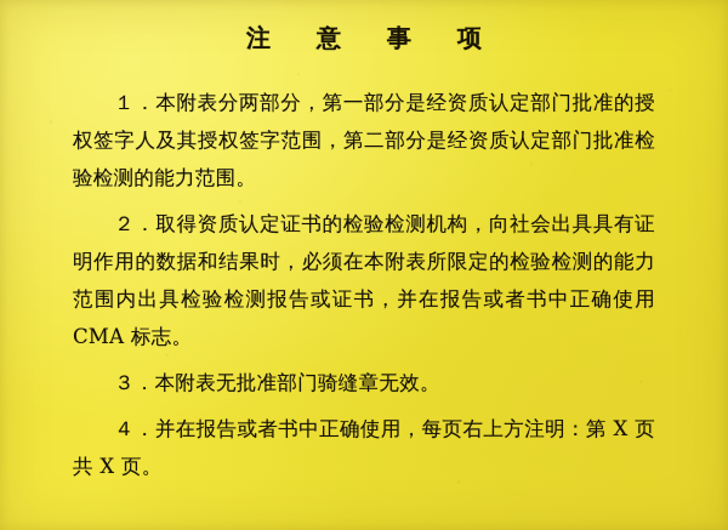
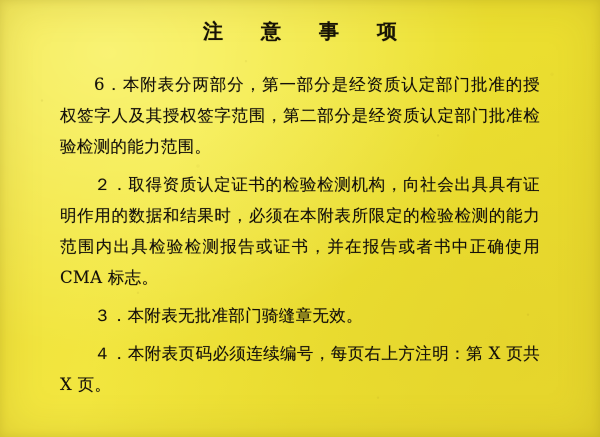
  注 意 事 项
- １．本附表分两部分，第一部分是经资质认定部门批准的授权签字人及其授权签字范围，第二部分是经资质认定部门批准检验检测的能力范围。
+ 6．本附表分两部分，第一部分是经资质认定部门批准的授权签字人及其授权签字范围，第二部分是经资质认定部门批准检验检测的能力范围。
  ２．取得资质认定证书的检验检测机构，向社会出具具有证明作用的数据和结果时，必须在本附表所限定的检验检测的能力范围内出具检验检测报告或证书，并在报告或者书中正确使用 CMA 标志。
  ３．本附表无批准部门骑缝章无效。
- ４．并在报告或者书中正确使用，每页右上方注明：第 X 页共 X 页。
+ ４．本附表页码必须连续编号，每页右上方注明：第 X 页共 X 页。
